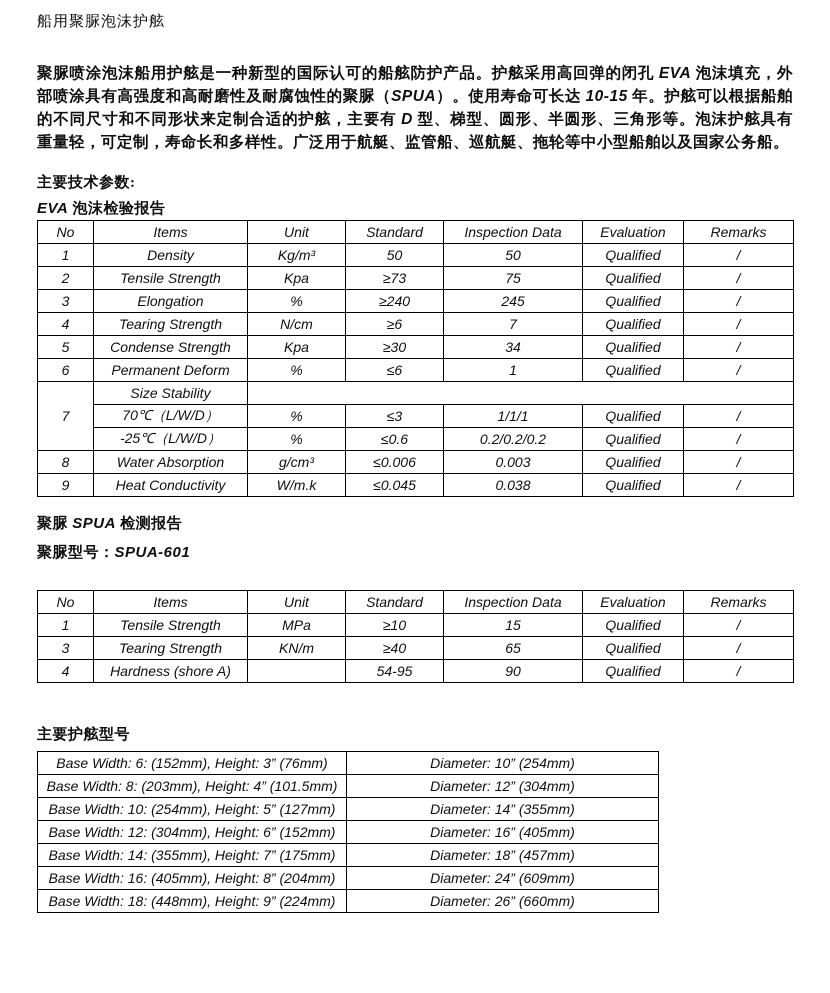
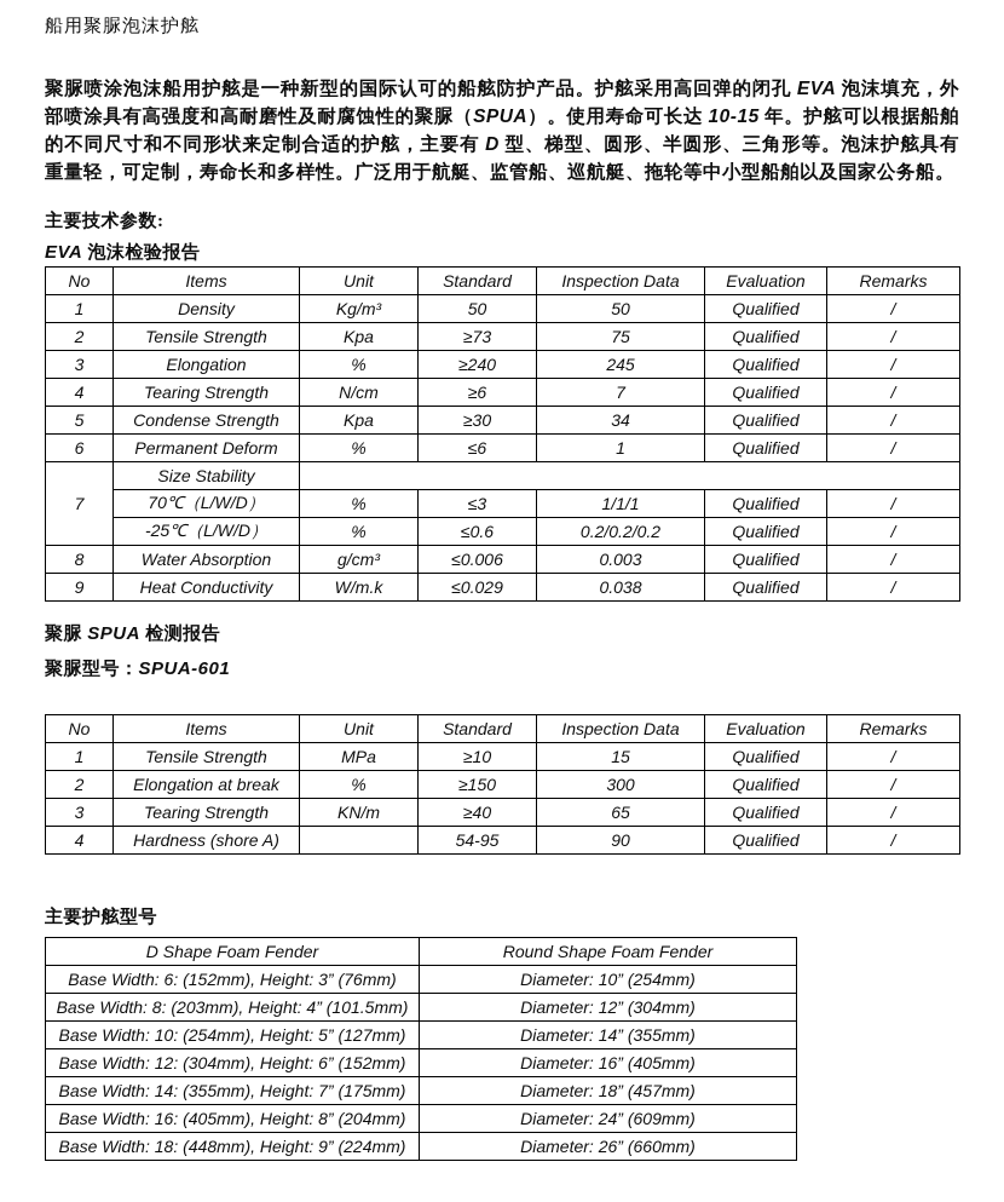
  船用聚脲泡沫护舷
  聚脲喷涂泡沫船用护舷是一种新型的国际认可的船舷防护产品。护舷采用高回弹的闭孔 EVA 泡沫填充，外部喷涂具有高强度和高耐磨性及耐腐蚀性的聚脲（SPUA）。使用寿命可长达 10-15 年。护舷可以根据船舶的不同尺寸和不同形状来定制合适的护舷，主要有 D 型、梯型、圆形、半圆形、三角形等。泡沫护舷具有重量轻，可定制，寿命长和多样性。广泛用于航艇、监管船、巡航艇、拖轮等中小型船舶以及国家公务船。
  主要技术参数:
  EVA 泡沫检验报告
  No	Items	Unit	Standard	Inspection Data	Evaluation	Remarks
  1	Density	Kg/m³	50	50	Qualified	/
  2	Tensile Strength	Kpa	≥73	75	Qualified	/
  3	Elongation	%	≥240	245	Qualified	/
  4	Tearing Strength	N/cm	≥6	7	Qualified	/
  5	Condense Strength	Kpa	≥30	34	Qualified	/
  6	Permanent Deform	%	≤6	1	Qualified	/
  7	Size Stability
  70℃（L/W/D）	%	≤3	1/1/1	Qualified	/
  -25℃（L/W/D）	%	≤0.6	0.2/0.2/0.2	Qualified	/
  8	Water Absorption	g/cm³	≤0.006	0.003	Qualified	/
- 9	Heat Conductivity	W/m.k	≤0.045	0.038	Qualified	/
+ 9	Heat Conductivity	W/m.k	≤0.029	0.038	Qualified	/
  聚脲 SPUA 检测报告
  聚脲型号：SPUA-601
  No	Items	Unit	Standard	Inspection Data	Evaluation	Remarks
  1	Tensile Strength	MPa	≥10	15	Qualified	/
+ 2	Elongation at break	%	≥150	300	Qualified	/
  3	Tearing Strength	KN/m	≥40	65	Qualified	/
  4	Hardness (shore A)		54-95	90	Qualified	/
  主要护舷型号
+ D Shape Foam Fender	Round Shape Foam Fender
  Base Width: 6: (152mm), Height: 3” (76mm)	Diameter: 10” (254mm)
  Base Width: 8: (203mm), Height: 4” (101.5mm)	Diameter: 12” (304mm)
  Base Width: 10: (254mm), Height: 5” (127mm)	Diameter: 14” (355mm)
  Base Width: 12: (304mm), Height: 6” (152mm)	Diameter: 16” (405mm)
  Base Width: 14: (355mm), Height: 7” (175mm)	Diameter: 18” (457mm)
  Base Width: 16: (405mm), Height: 8” (204mm)	Diameter: 24” (609mm)
  Base Width: 18: (448mm), Height: 9” (224mm)	Diameter: 26” (660mm)
